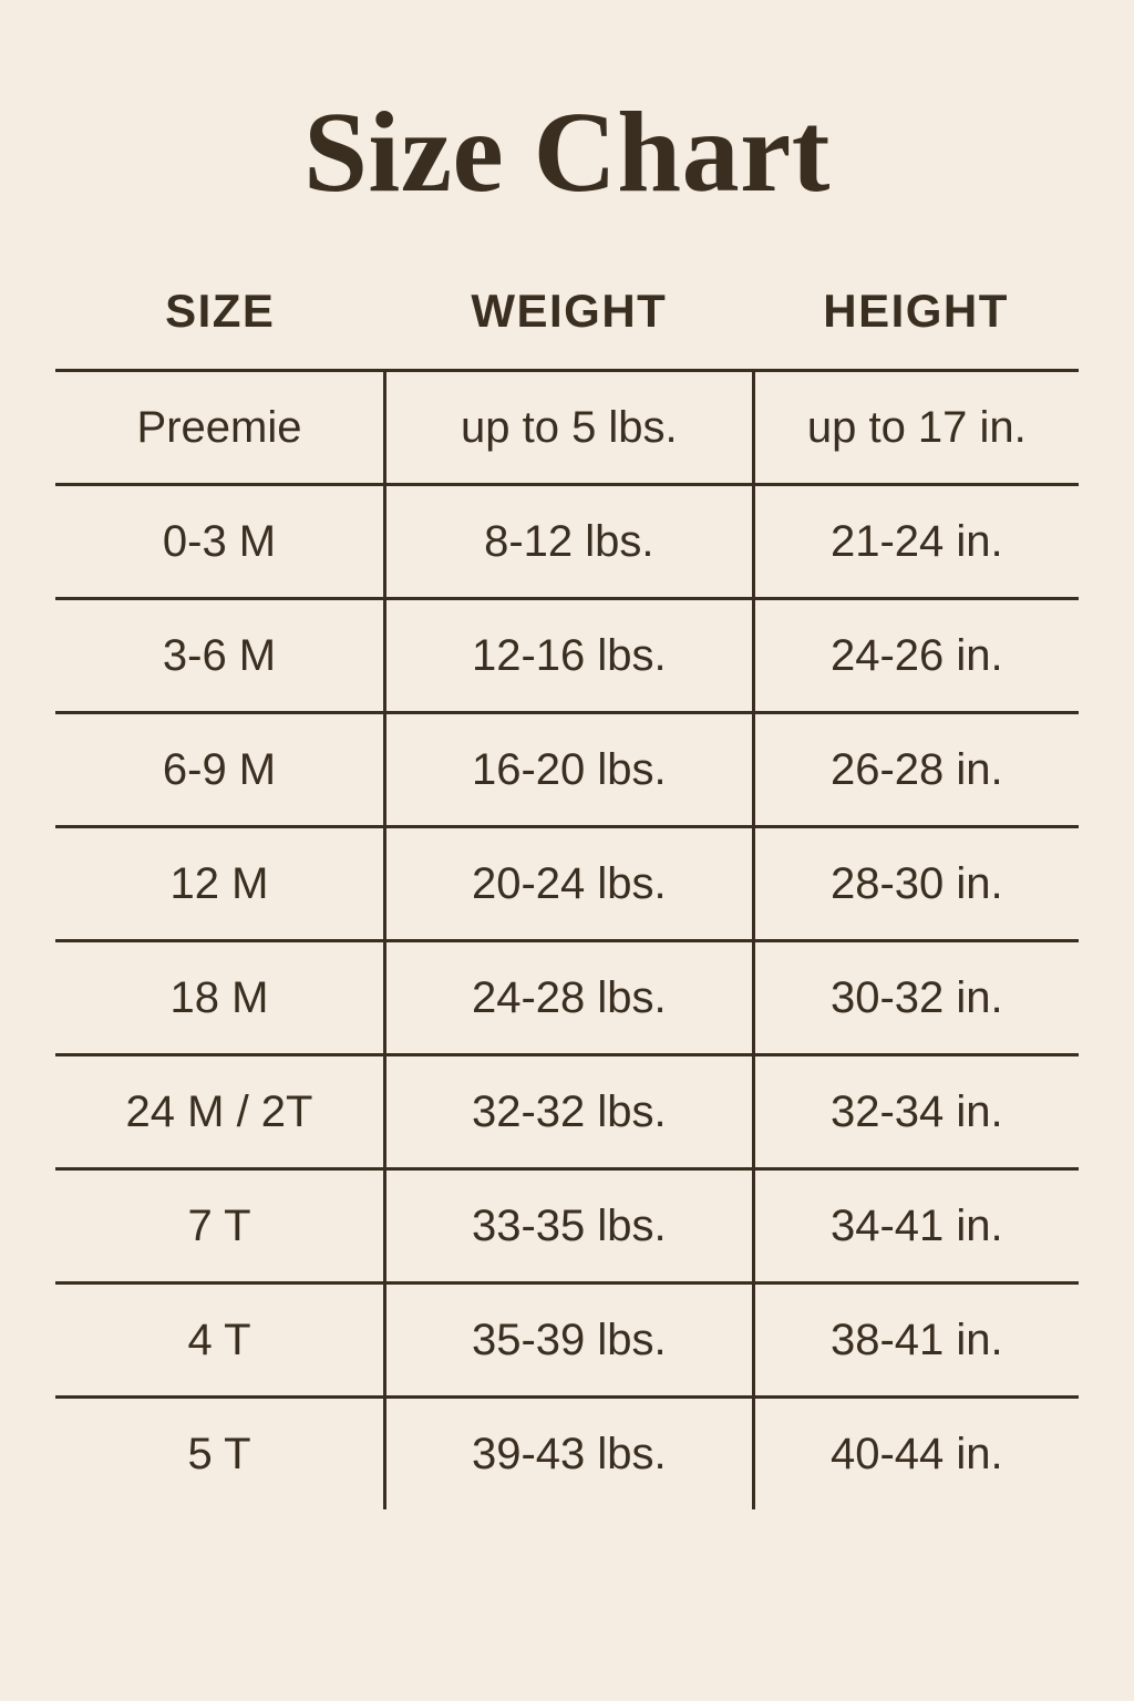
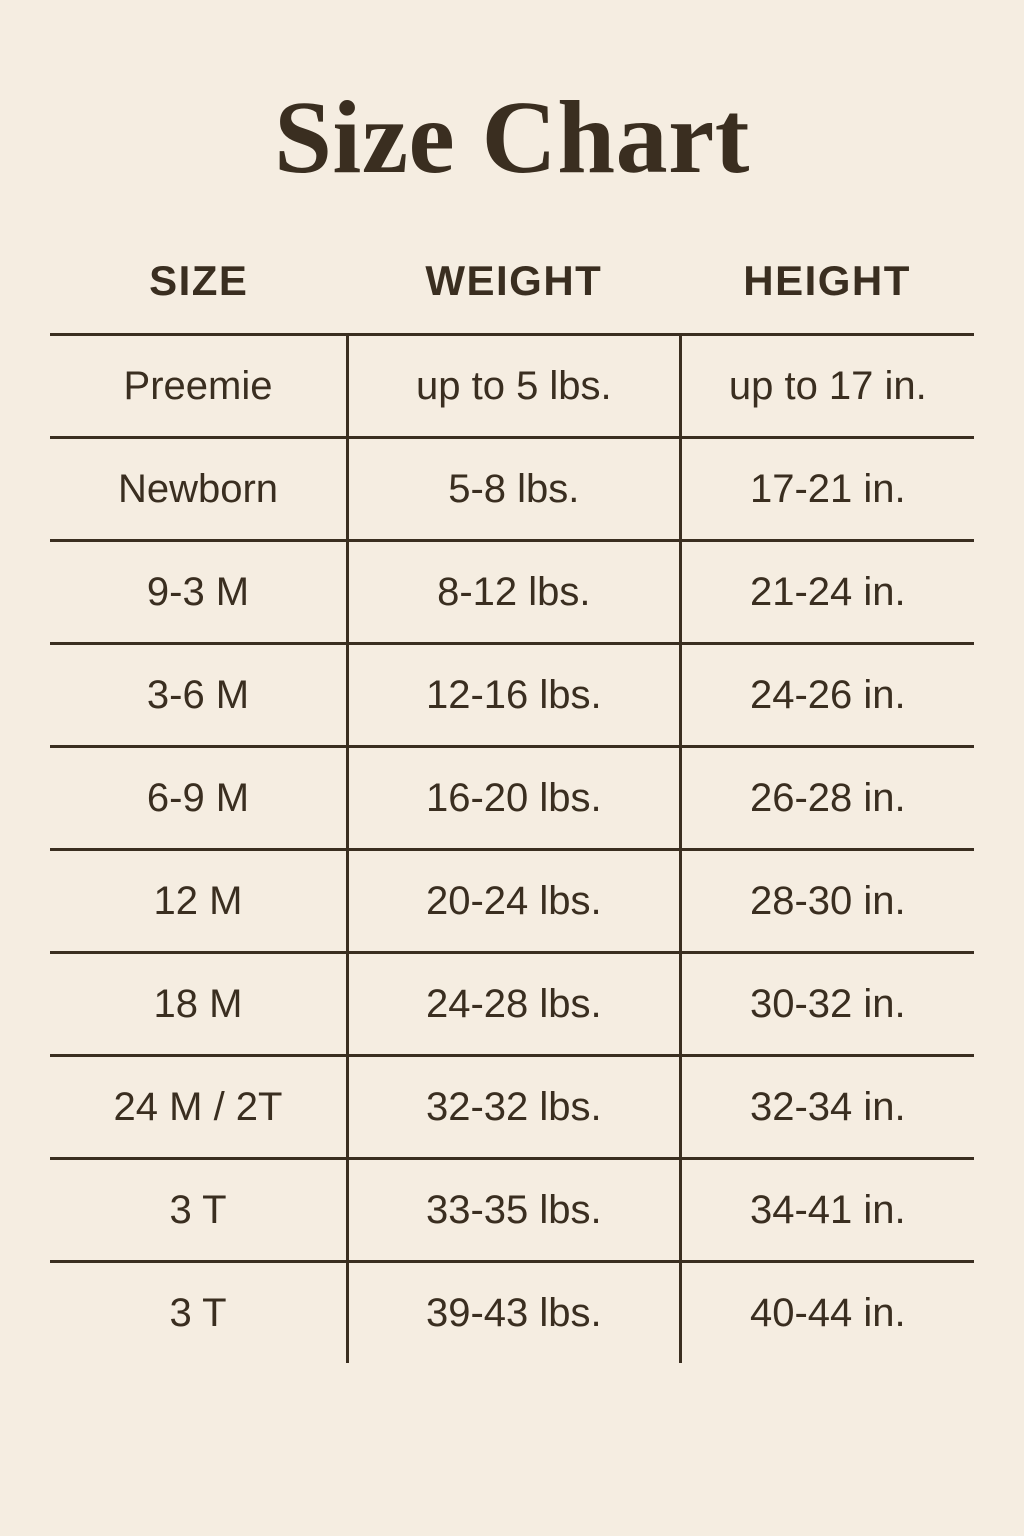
  Size Chart
  SIZE	WEIGHT	HEIGHT
  Preemie	up to 5 lbs.	up to 17 in.
+ Newborn	5-8 lbs.	17-21 in.
- 0-3 M	8-12 lbs.	21-24 in.
+ 9-3 M	8-12 lbs.	21-24 in.
  3-6 M	12-16 lbs.	24-26 in.
  6-9 M	16-20 lbs.	26-28 in.
  12 M	20-24 lbs.	28-30 in.
  18 M	24-28 lbs.	30-32 in.
  24 M / 2T	32-32 lbs.	32-34 in.
- 7 T	33-35 lbs.	34-41 in.
+ 3 T	33-35 lbs.	34-41 in.
- 4 T	35-39 lbs.	38-41 in.
- 5 T	39-43 lbs.	40-44 in.
+ 3 T	39-43 lbs.	40-44 in.
